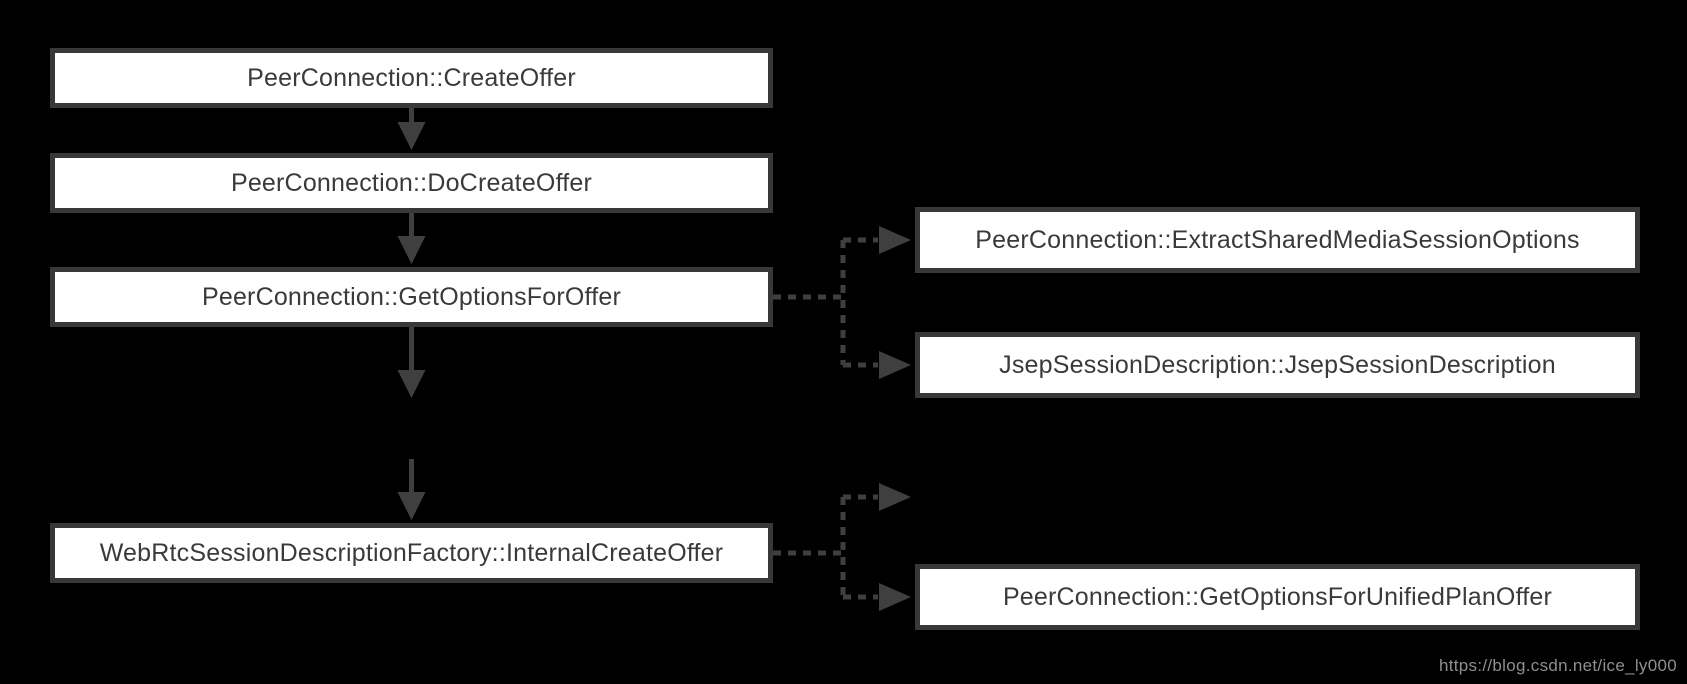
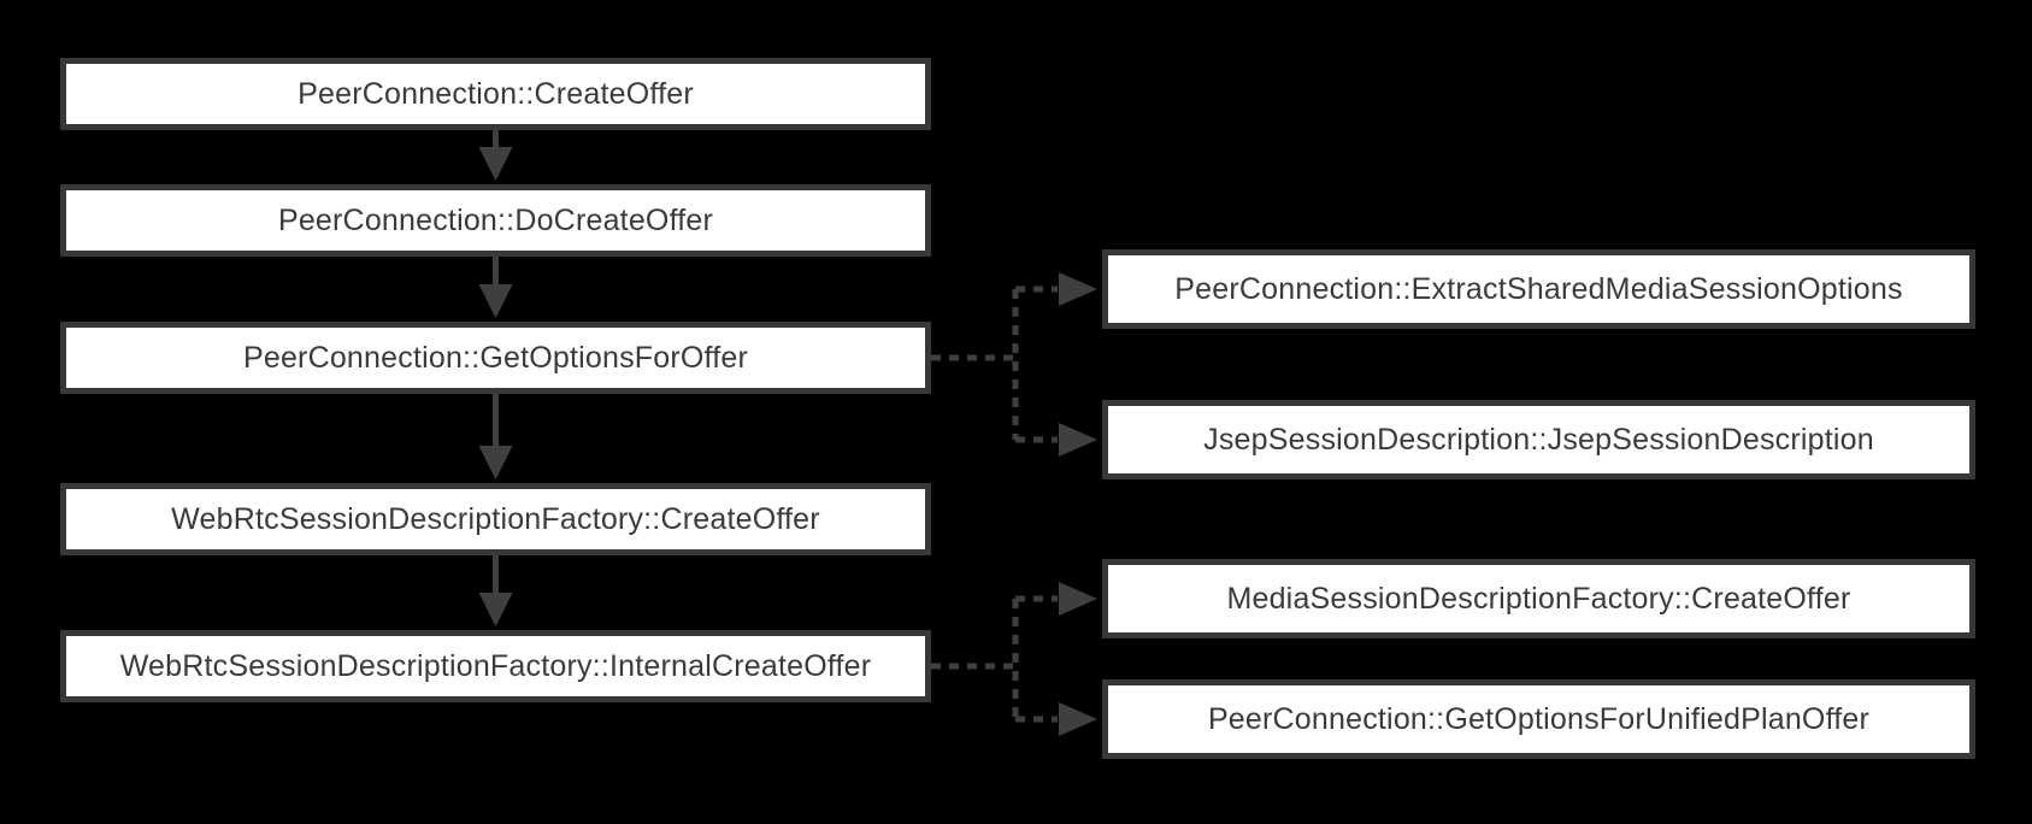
  PeerConnection::CreateOffer
  PeerConnection::DoCreateOffer
  PeerConnection::GetOptionsForOffer
+ WebRtcSessionDescriptionFactory::CreateOffer
  WebRtcSessionDescriptionFactory::InternalCreateOffer
  PeerConnection::ExtractSharedMediaSessionOptions
  JsepSessionDescription::JsepSessionDescription
+ MediaSessionDescriptionFactory::CreateOffer
  PeerConnection::GetOptionsForUnifiedPlanOffer
- https://blog.csdn.net/ice_ly000
